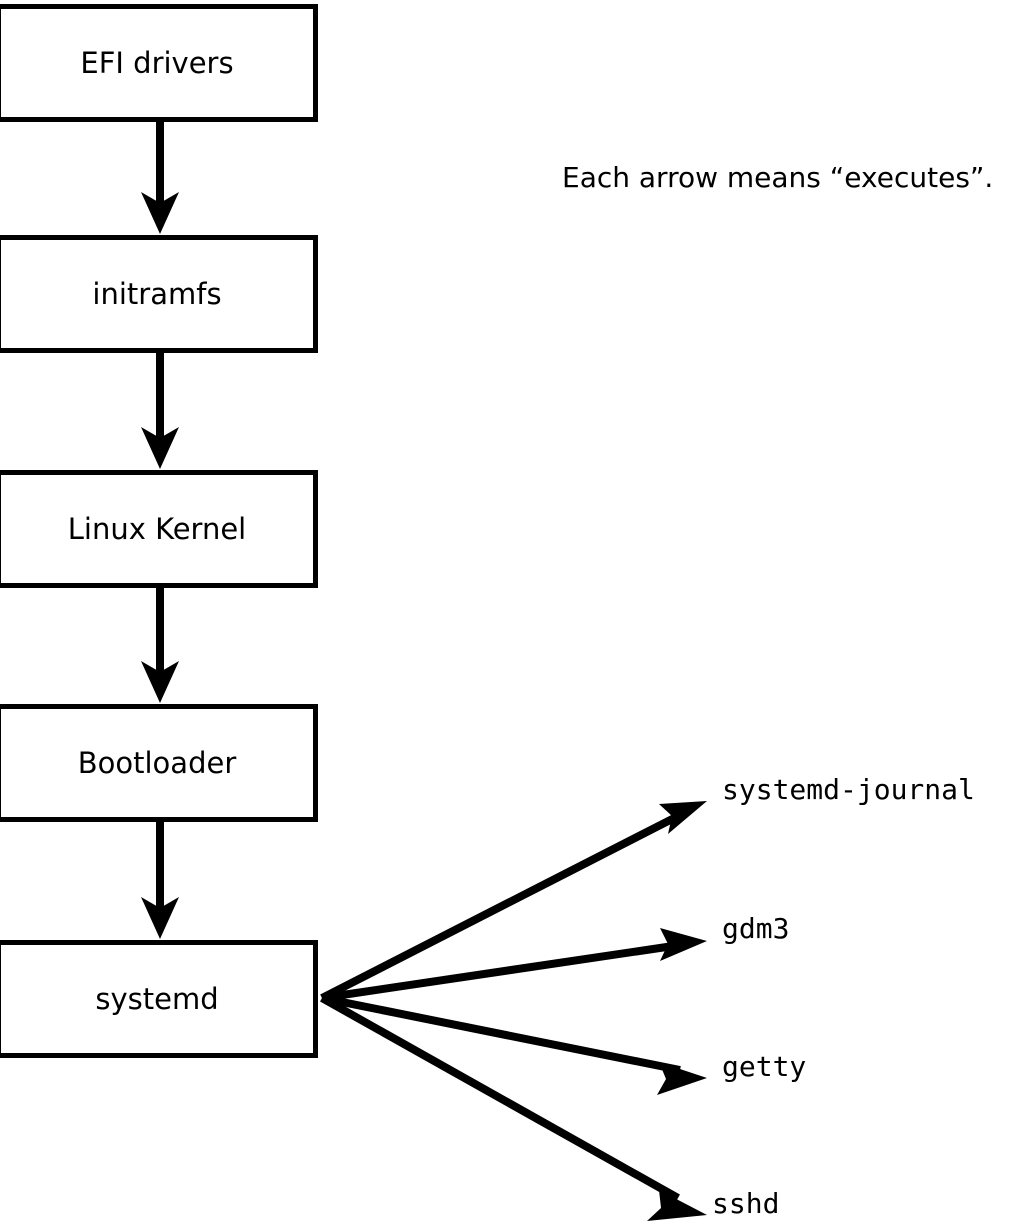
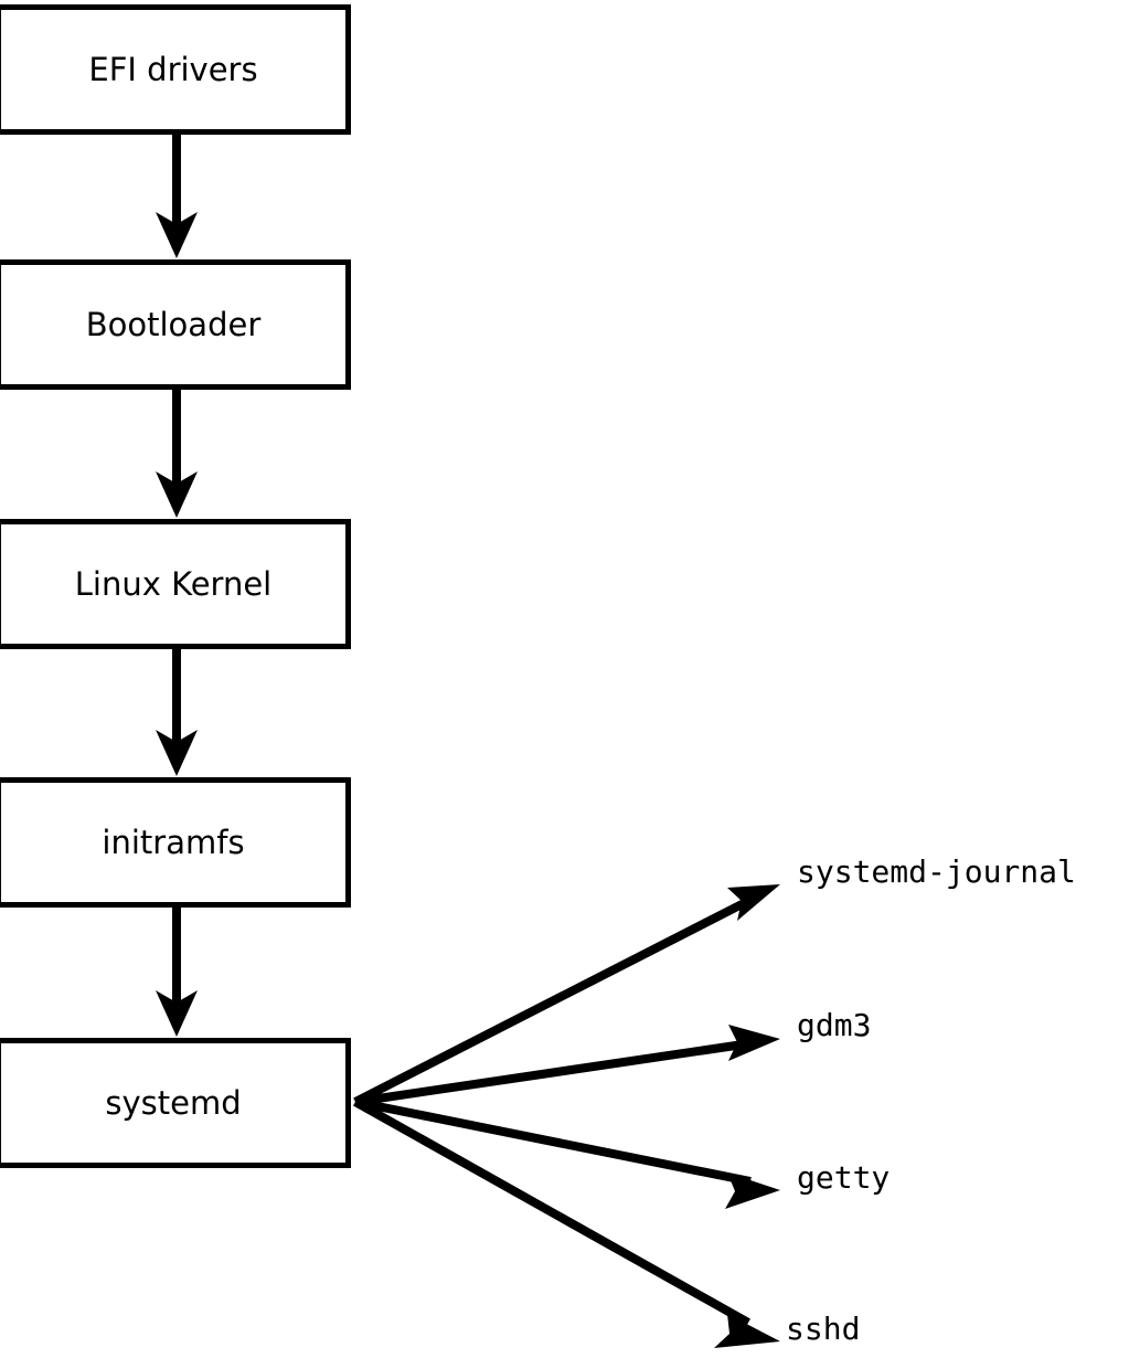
  EFI drivers
- initramfs
+ Bootloader
  Linux Kernel
- Bootloader
+ initramfs
  systemd
  systemd-journal
  gdm3
  getty
  sshd
- Each arrow means “executes”.
